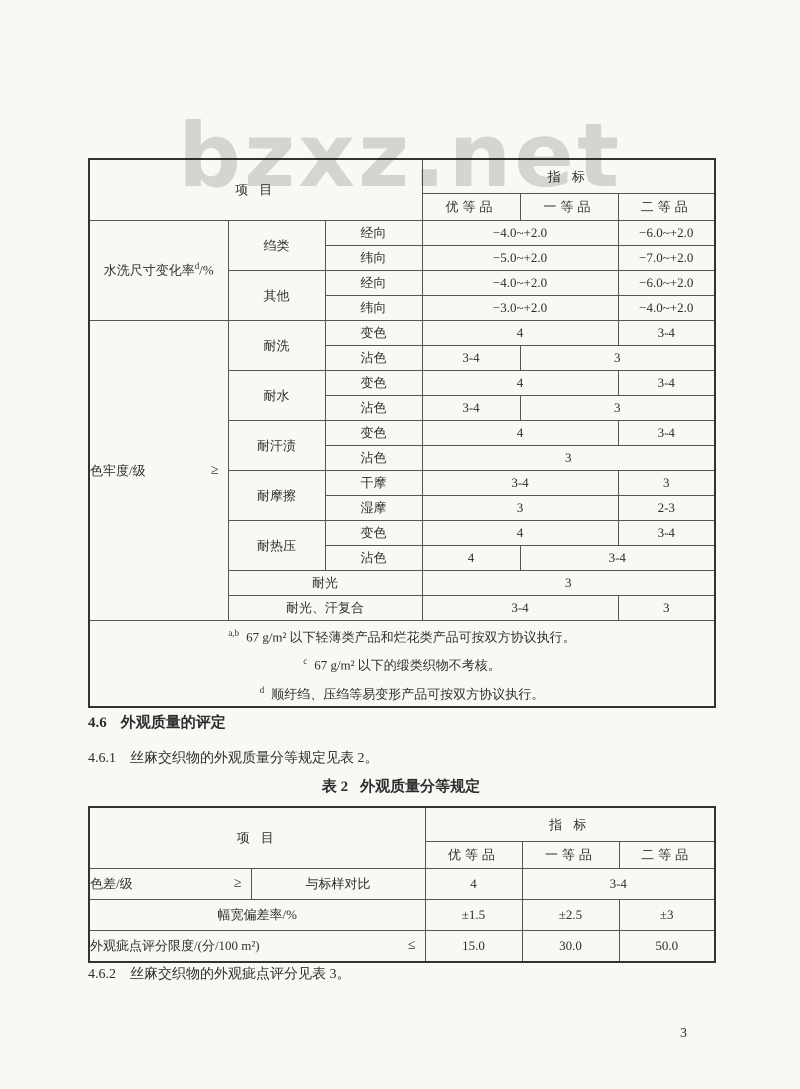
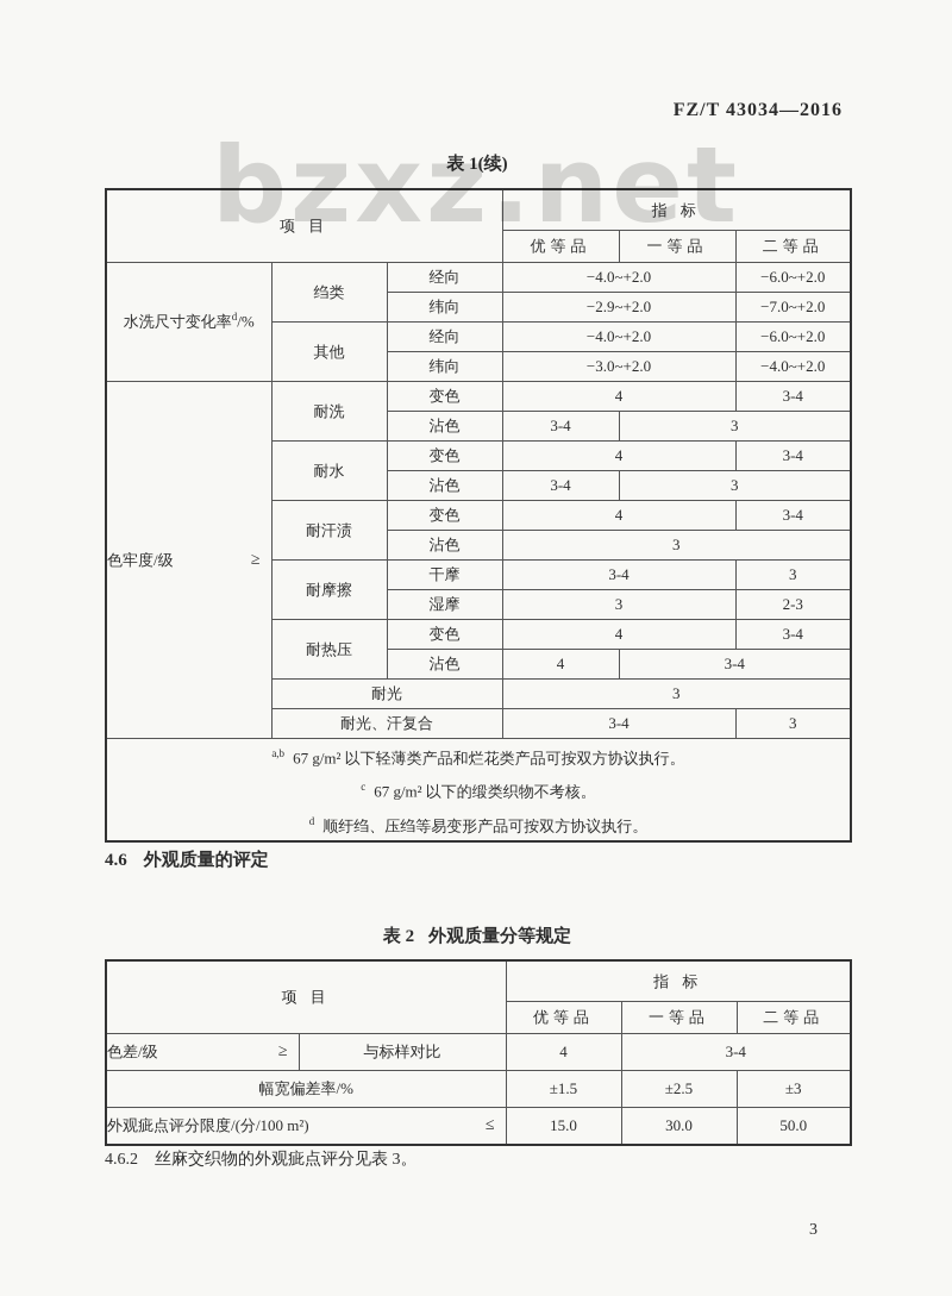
+ FZ/T 43034—2016
+ 表 1(续)
  项 目	指 标
  优等品	一等品	二等品
  水洗尺寸变化率d/%	绉类	经向	−4.0~+2.0	−6.0~+2.0
- 纬向	−5.0~+2.0	−7.0~+2.0
+ 纬向	−2.9~+2.0	−7.0~+2.0
  其他	经向	−4.0~+2.0	−6.0~+2.0
  纬向	−3.0~+2.0	−4.0~+2.0
  色牢度/级 ≥	耐洗	变色	4	3-4
  沾色	3-4	3
  耐水	变色	4	3-4
  沾色	3-4	3
  耐汗渍	变色	4	3-4
  沾色	3
  耐摩擦	干摩	3-4	3
  湿摩	3	2-3
  耐热压	变色	4	3-4
  沾色	4	3-4
  耐光	3
  耐光、汗复合	3-4	3
  a,b 67 g/m² 以下轻薄类产品和烂花类产品可按双方协议执行。 c 67 g/m² 以下的缎类织物不考核。 d 顺纡绉、压绉等易变形产品可按双方协议执行。
  bzxz.net
  4.6 外观质量的评定
- 4.6.1 丝麻交织物的外观质量分等规定见表 2。
  表 2 外观质量分等规定
  项 目	指 标
  优等品	一等品	二等品
  色差/级 ≥	与标样对比	4	3-4
  幅宽偏差率/%	±1.5	±2.5	±3
  外观疵点评分限度/(分/100 m²) ≤	15.0	30.0	50.0
  4.6.2 丝麻交织物的外观疵点评分见表 3。
  3
